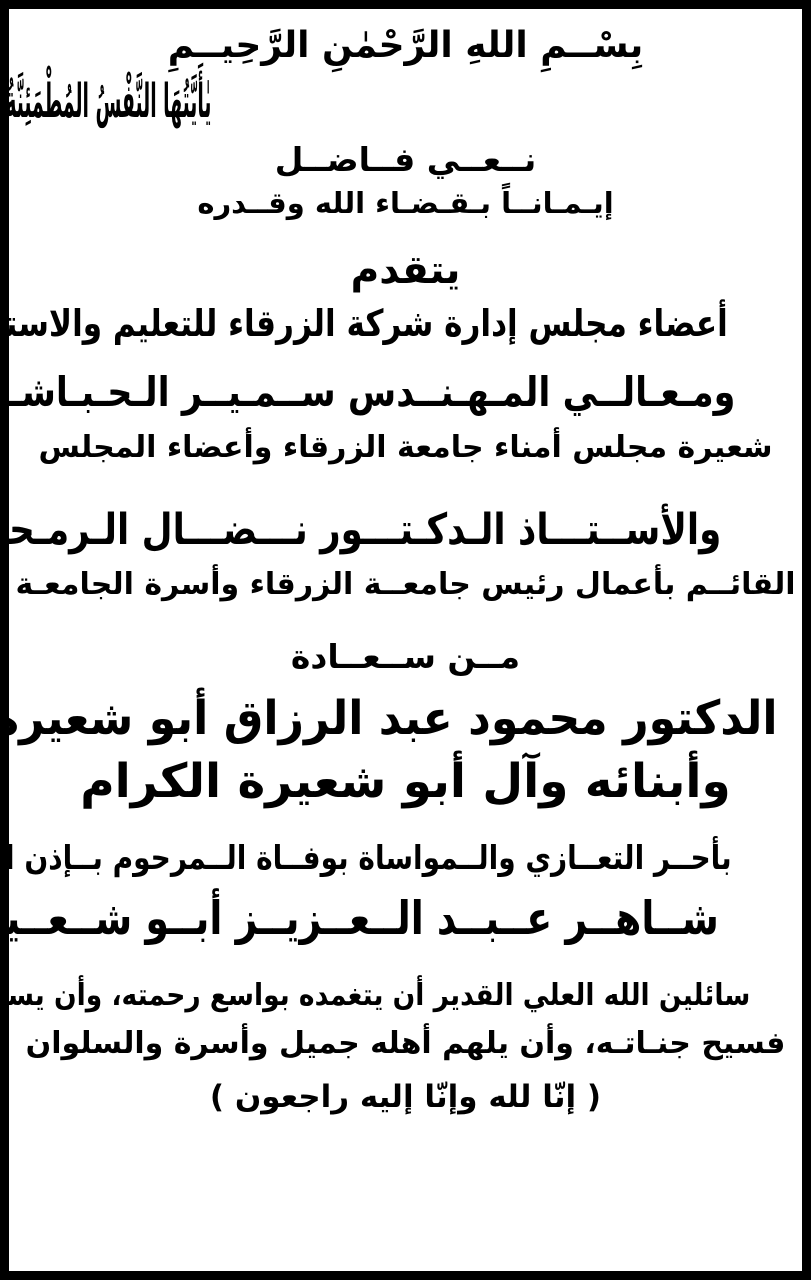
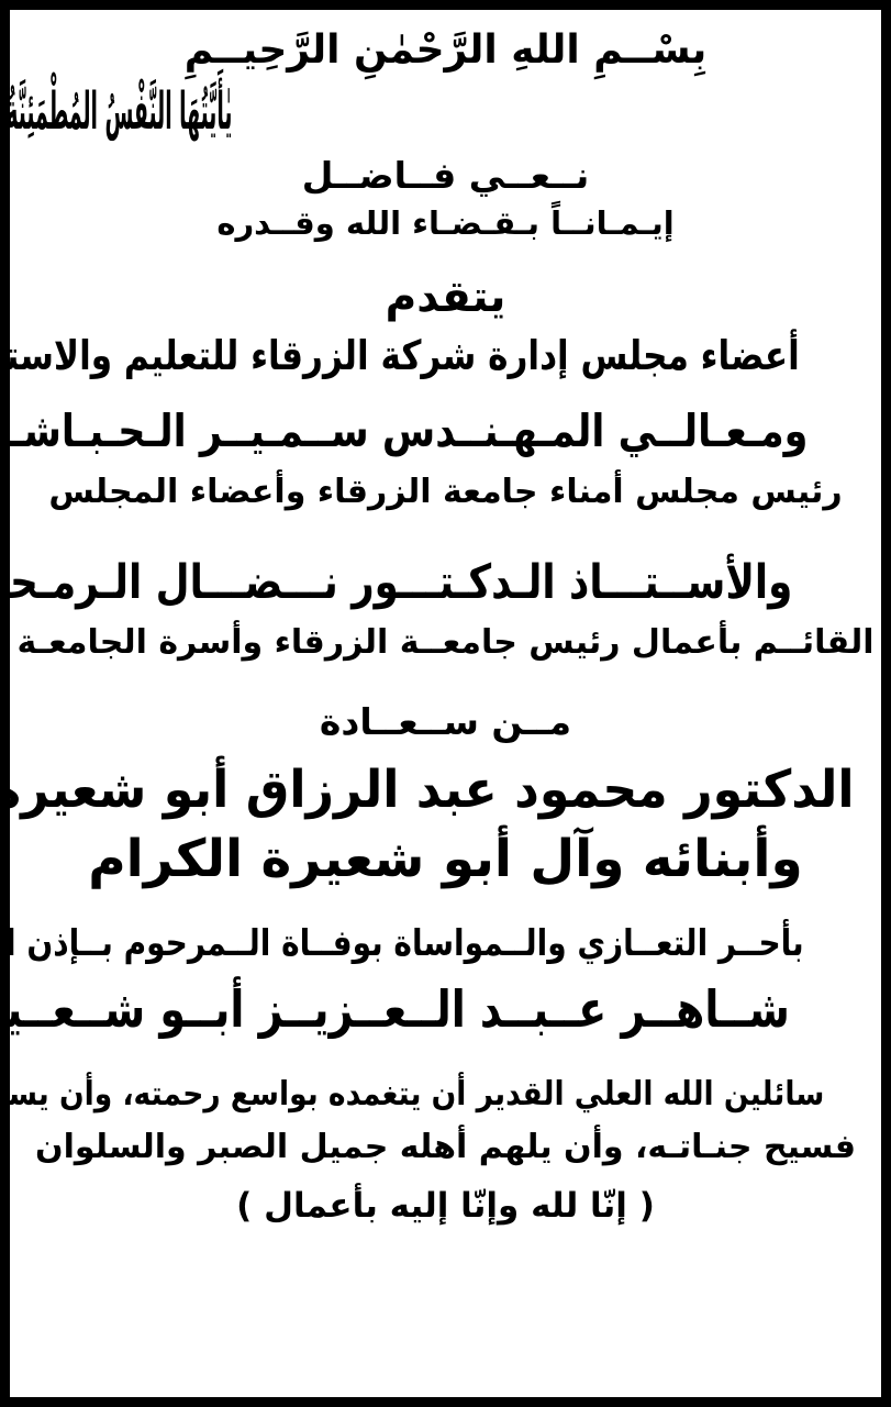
  بِسْــمِ اللهِ الرَّحْمٰنِ الرَّحِيــمِ
  نــعــي فــاضــل
  إيـمـانــاً بـقـضـاء الله وقــدره
  يتقدم
  أعضاء مجلس إدارة شركة الزرقاء للتعليم والاست
  ومـعـالــي المـهـنــدس ســمـيــر الـحـبـاشـ
- شعيرة مجلس أمناء جامعة الزرقاء وأعضاء المجلس
+ رئيس مجلس أمناء جامعة الزرقاء وأعضاء المجلس
  والأســتـــاذ الـدكـتـــور نـــضـــال الـرمـح
  القائــم بأعمال رئيس جامعــة الزرقاء وأسرة الجامعـة
  مــن ســعــادة
  الدكتور محمود عبد الرزاق أبو شعير
  وأبنائه وآل أبو شعيرة الكرام
  بأحــر التعــازي والــمواساة بوفــاة الــمرحوم بــإذن ا
  شــاهــر عــبــد الــعــزيــز أبــو شــعــي
  سائلين الله العلي القدير أن يتغمده بواسع رحمته، وأن يس
- فسيح جنـاتـه، وأن يلهم أهله جميل وأسرة والسلوان
+ فسيح جنـاتـه، وأن يلهم أهله جميل الصبر والسلوان
- ( إنّا لله وإنّا إليه راجعون )
+ ( إنّا لله وإنّا إليه بأعمال )
